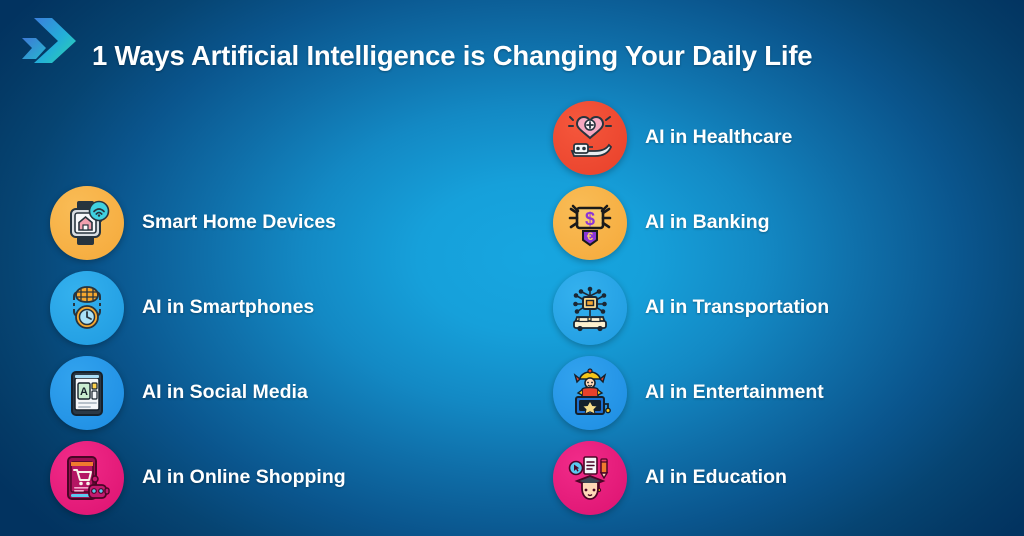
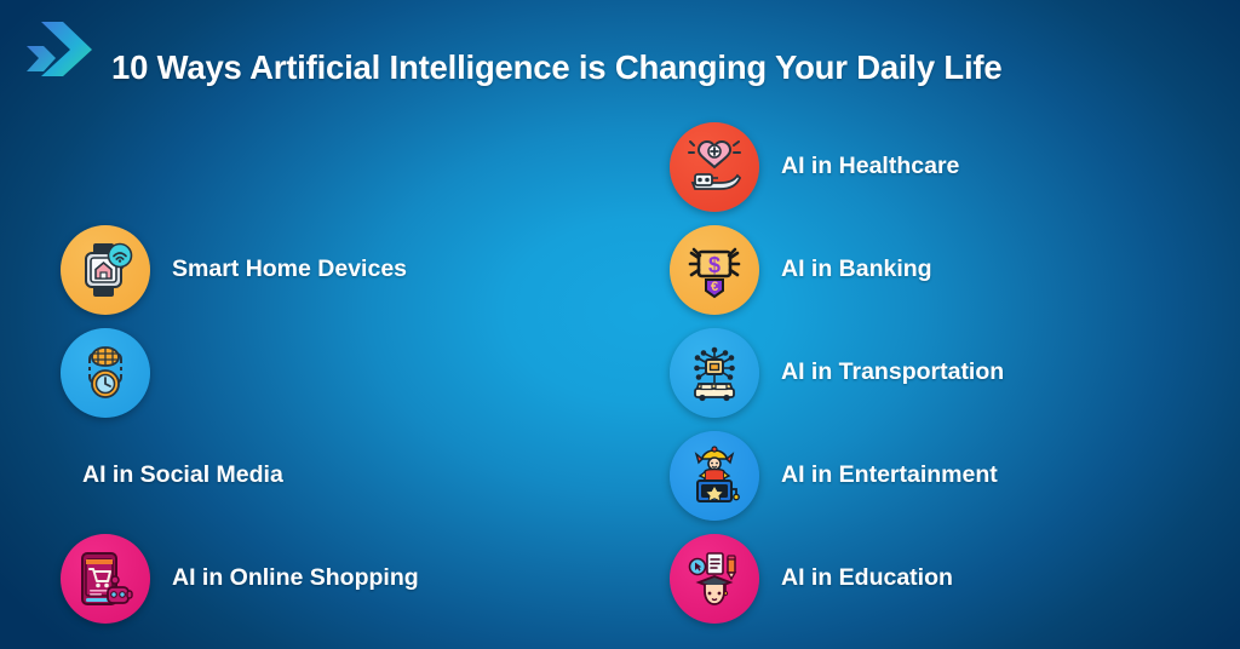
- 1 Ways Artificial Intelligence is Changing Your Daily Life
+ 10 Ways Artificial Intelligence is Changing Your Daily Life
  Smart Home Devices
- AI in Smartphones
- A
  AI in Social Media
  AI in Online Shopping
  AI in Healthcare
  $
  €
  AI in Banking
  AI in Transportation
  AI in Entertainment
  AI in Education
